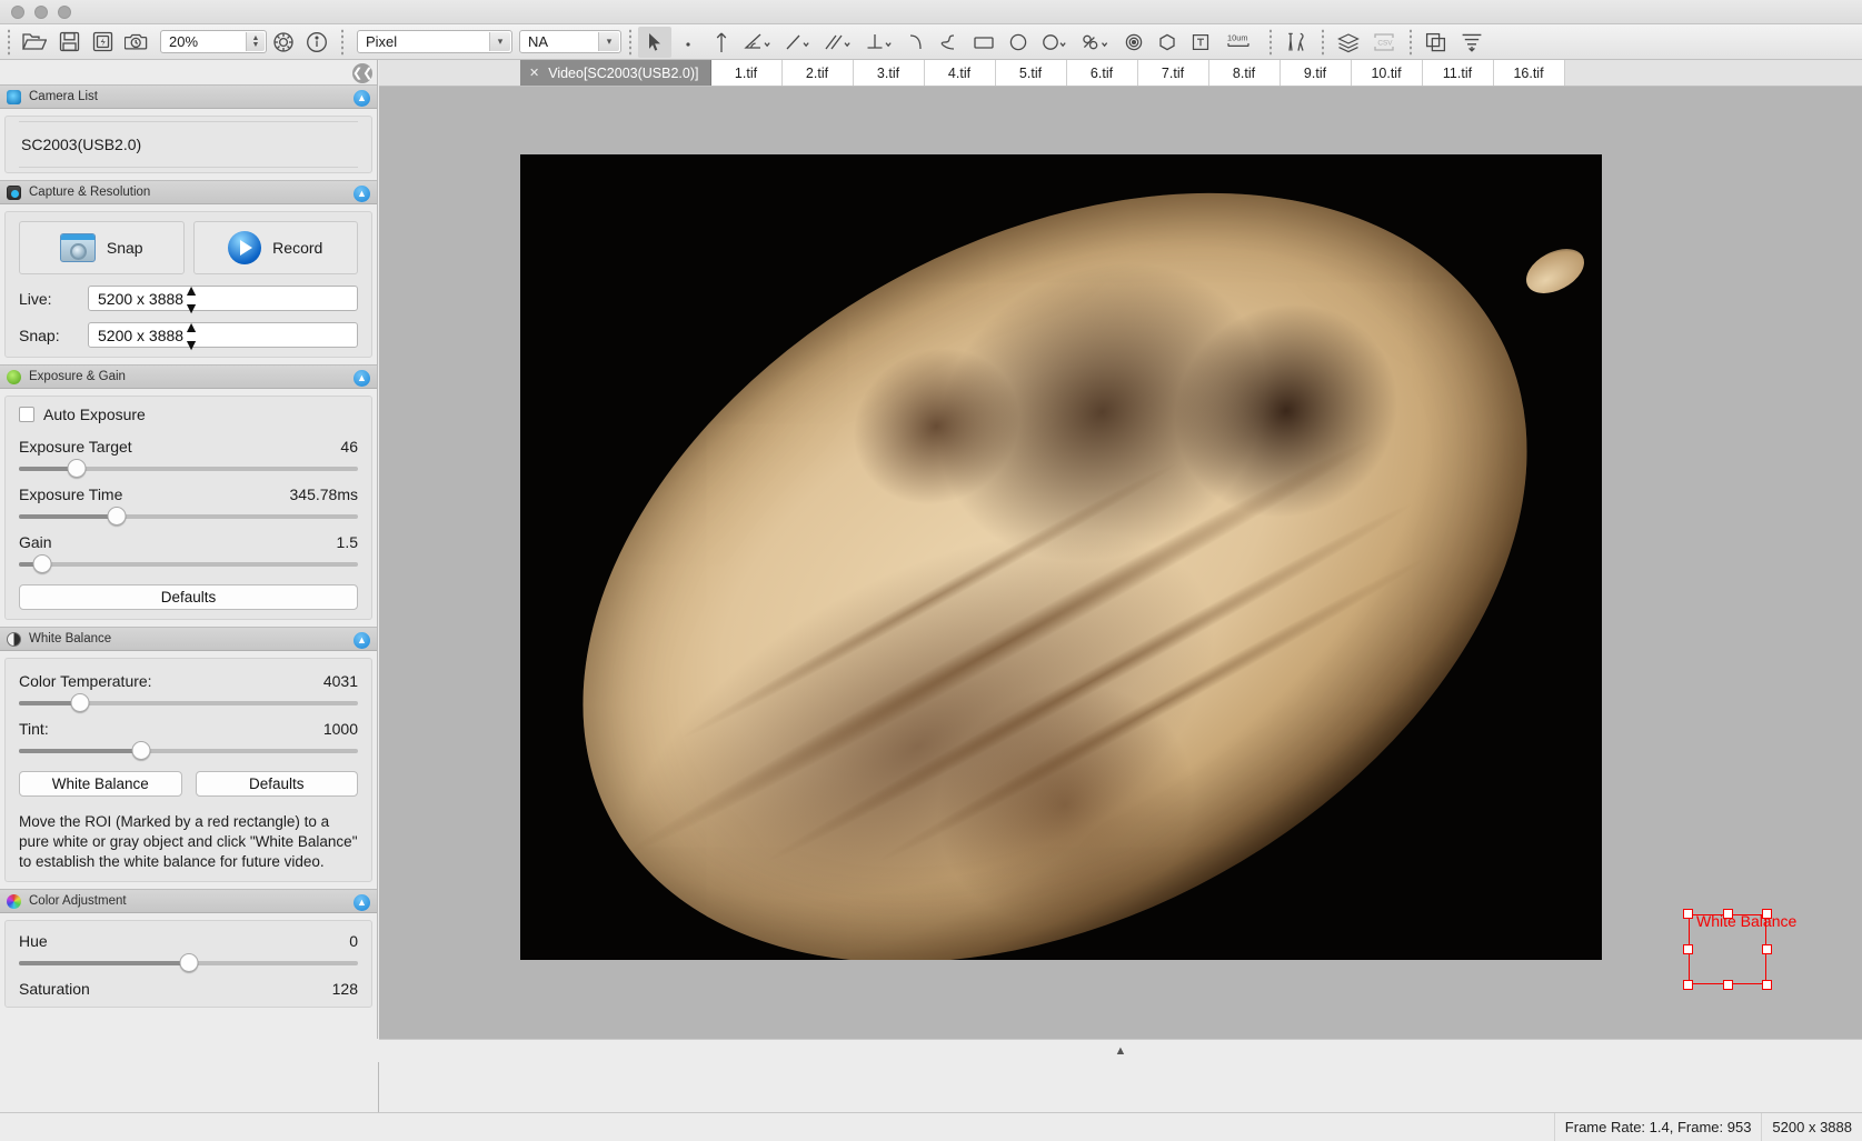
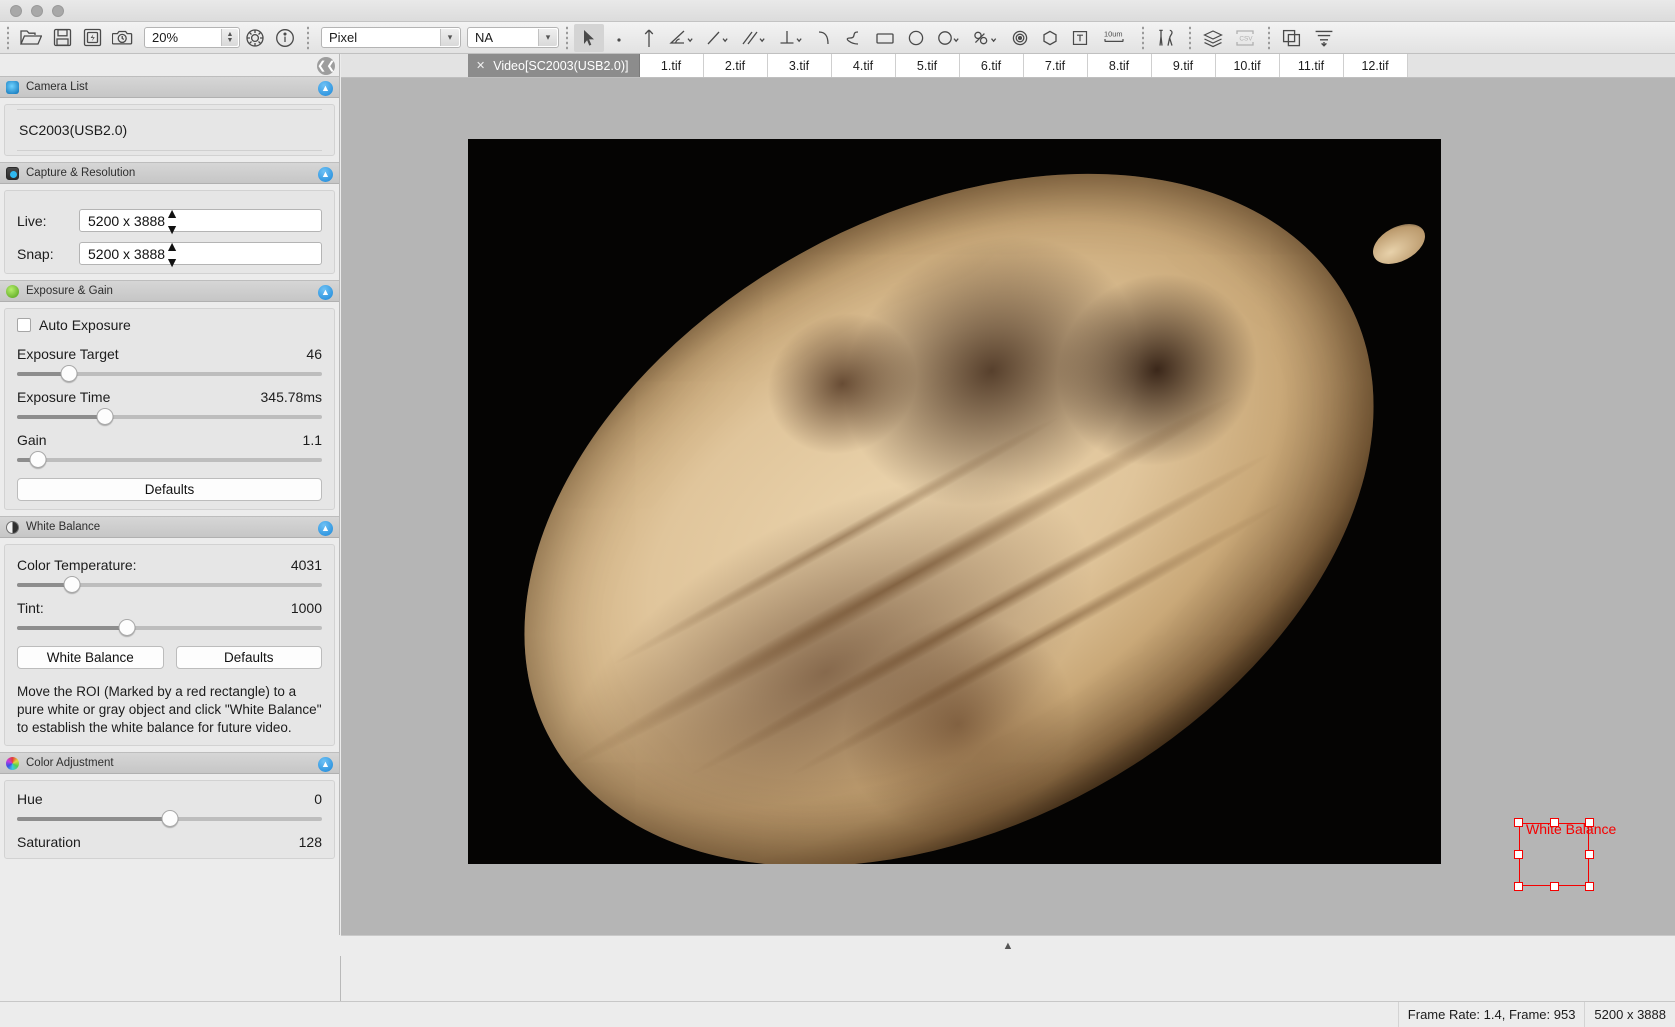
  20%
  Pixel
  NA
  10um
  ❮❮
  Camera List
  ▲
  SC2003(USB2.0)
  Capture & Resolution
  ▲
- Snap
- Record
  Live:
  5200 x 3888
  ▲
  ▼
  Snap:
  5200 x 3888
  ▲
  ▼
  Exposure & Gain
  ▲
  Auto Exposure
  Exposure Target
  46
  Exposure Time
  345.78ms
  Gain
- 1.5
+ 1.1
  Defaults
  White Balance
  ▲
  Color Temperature:
  4031
  Tint:
  1000
  White Balance
  Defaults
  Move the ROI (Marked by a red rectangle) to a pure white or gray object and click "White Balance" to establish the white balance for future video.
  Color Adjustment
  ▲
  Hue
  0
  Saturation
  128
  ✕
  Video[SC2003(USB2.0)]
  1.tif
  2.tif
  3.tif
  4.tif
  5.tif
  6.tif
  7.tif
  8.tif
  9.tif
  10.tif
  11.tif
- 16.tif
+ 12.tif
  White Balance
  ▲
  Frame Rate: 1.4, Frame: 953
  5200 x 3888
